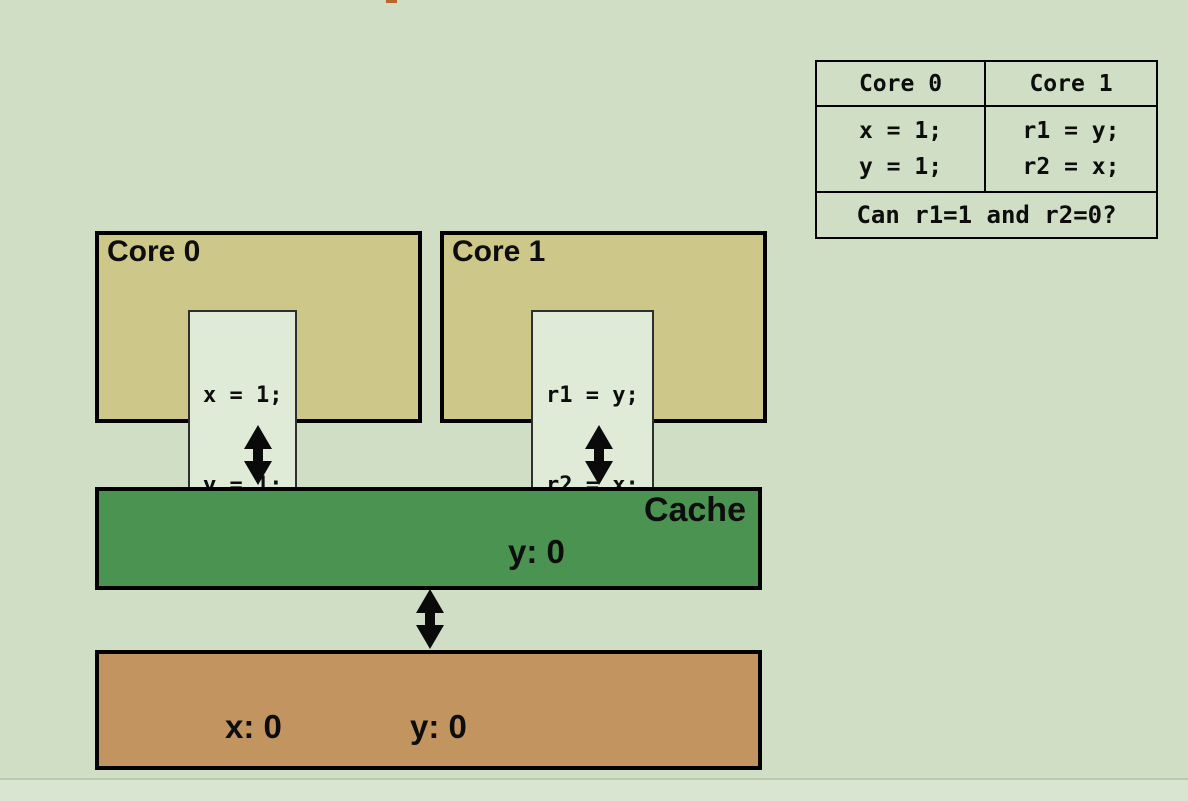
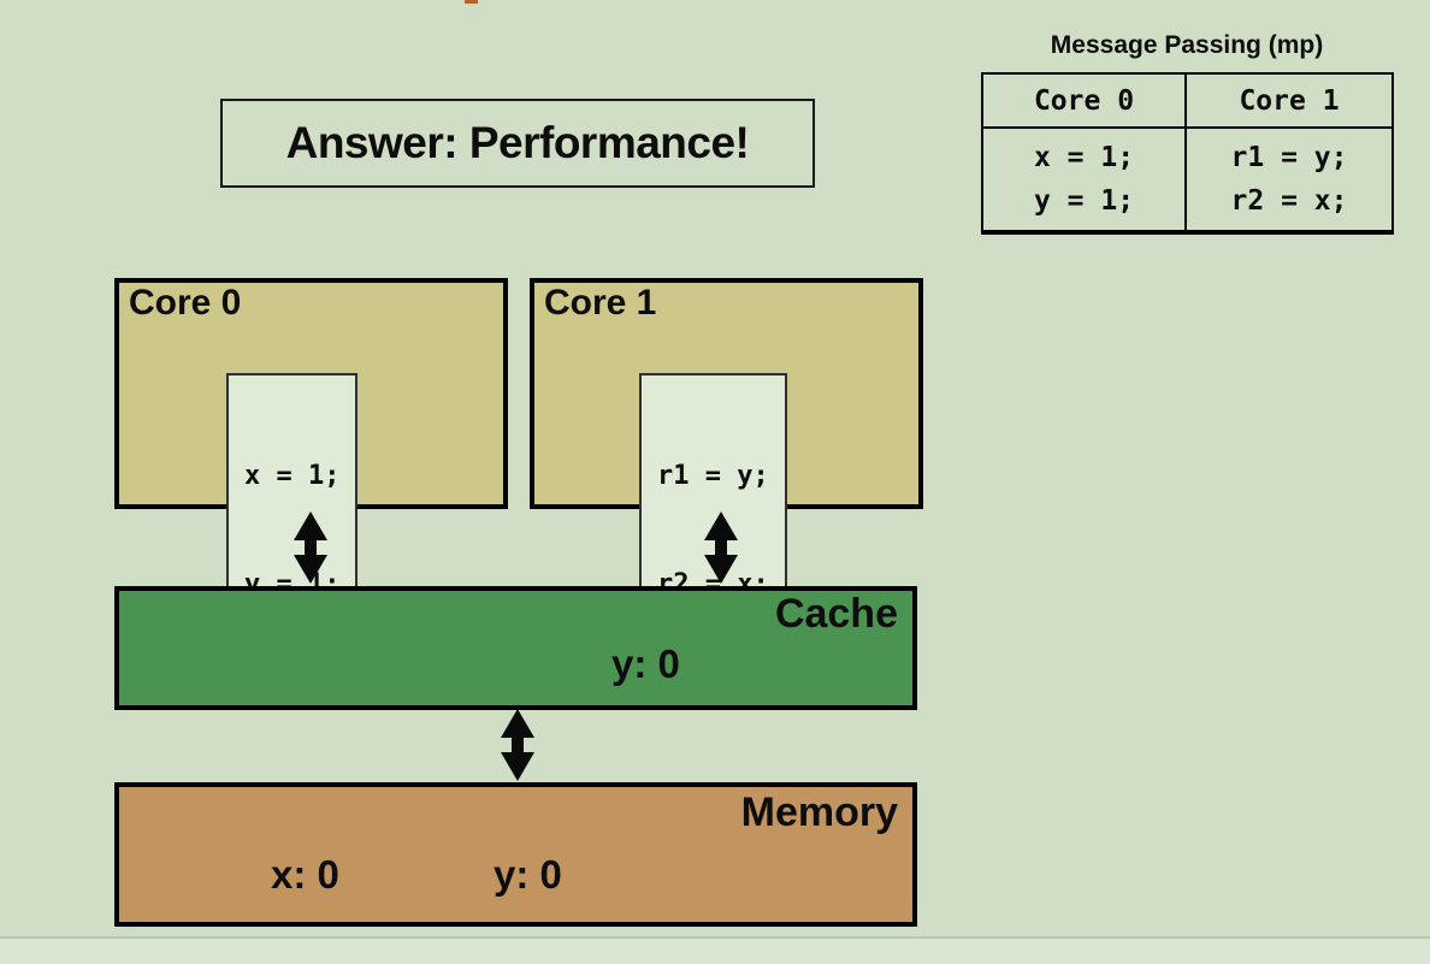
+ Answer: Performance!
+ Message Passing (mp)
  Core 0
  Core 1
  x = 1;
  y = 1;
  r1 = y;
  r2 = x;
- Can r1=1 and r2=0?
  Core 0
  x = 1;
  y = 1;
  Core 1
  r1 = y;
  r2 = x;
  Cache
  y: 0
+ Memory
  x: 0
  y: 0
